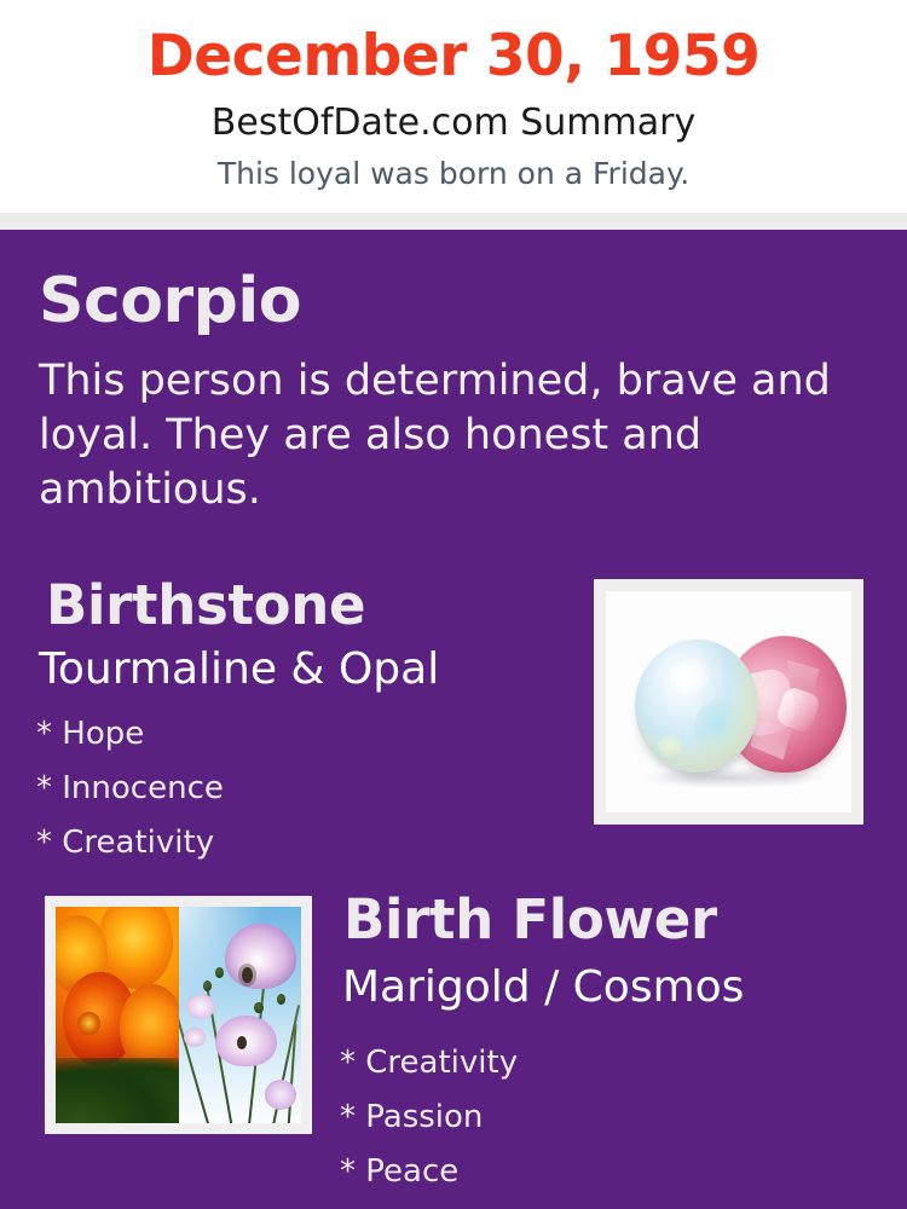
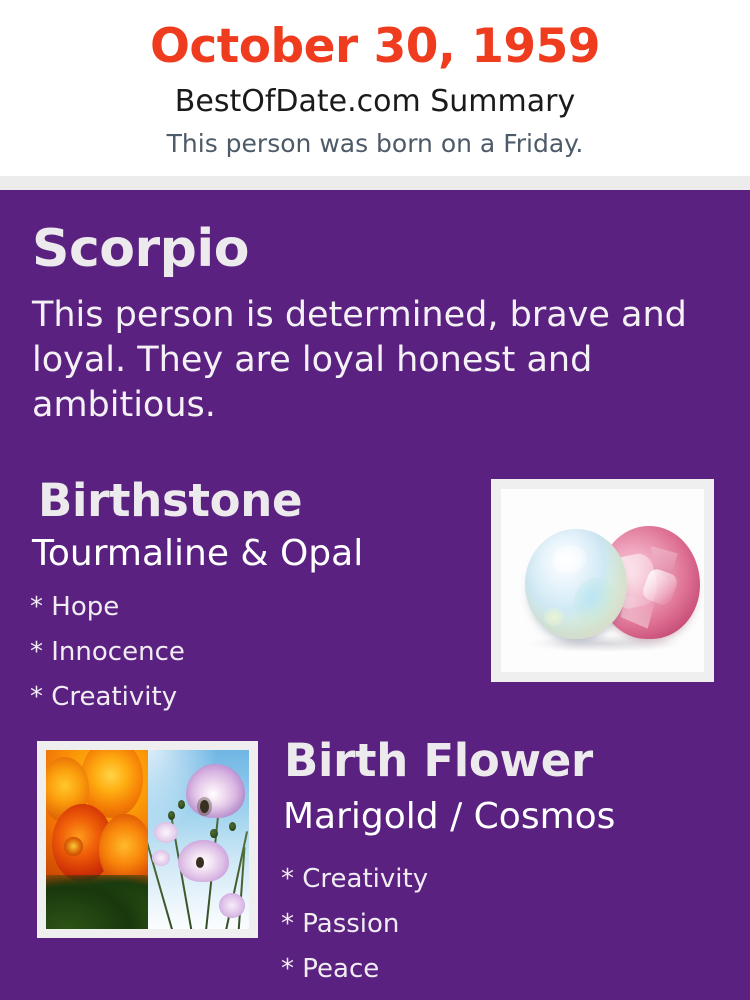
- December 30, 1959
+ October 30, 1959
  BestOfDate.com Summary
- This loyal was born on a Friday.
+ This person was born on a Friday.
  Scorpio
- This person is determined, brave and loyal. They are also honest and ambitious.
+ This person is determined, brave and loyal. They are loyal honest and ambitious.
  Birthstone
  Tourmaline & Opal
  * Hope
  * Innocence
  * Creativity
  Birth Flower
  Marigold / Cosmos
  * Creativity
  * Passion
  * Peace
